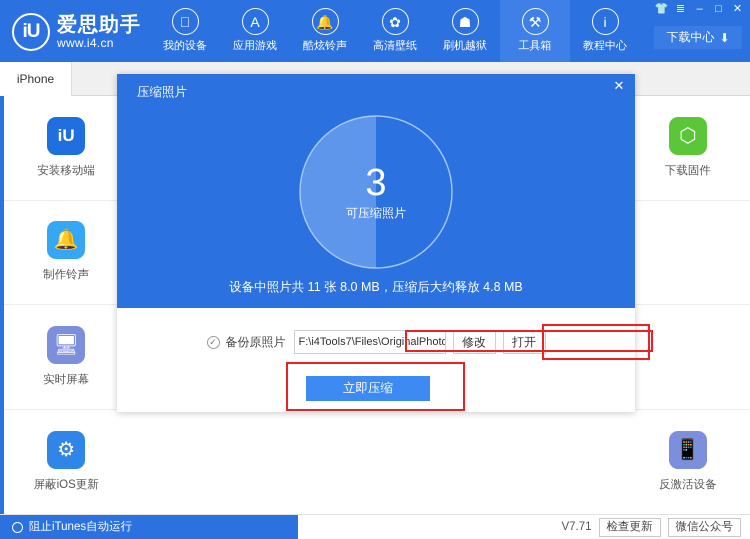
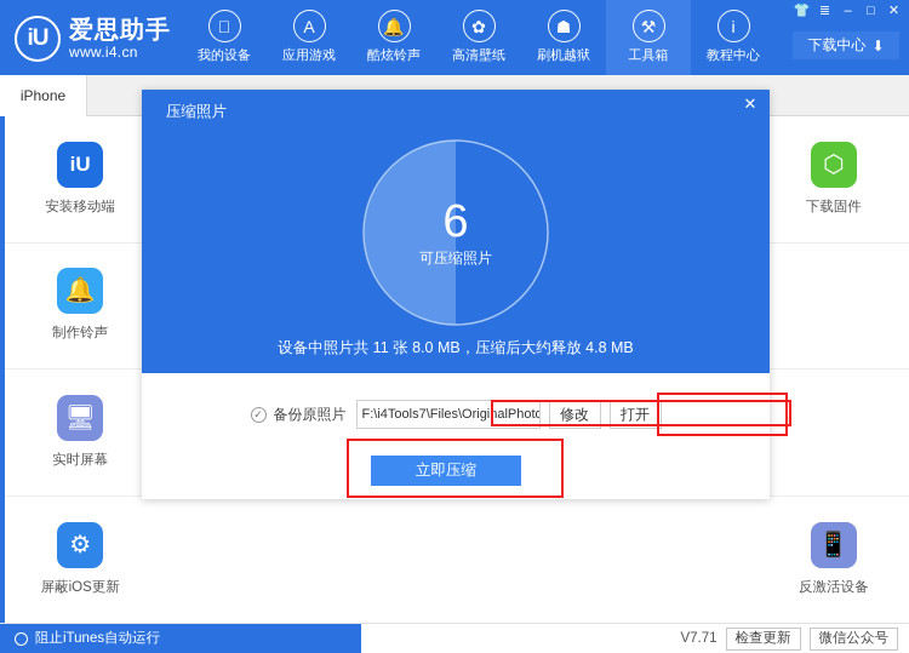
  iU
  爱思助手
  www.i4.cn
  
  我的设备
  A
  应用游戏
  🔔
  酷炫铃声
  ✿
  高清壁纸
  ☗
  刷机越狱
  ⚒
  工具箱
  i
  教程中心
  👕
  ≣
  –
  □
  ✕
  下载中心
  ⬇
  iPhone
  iU
  安装移动端
  ⬡
  下载固件
  🔔
  制作铃声
  🖥
  实时屏幕
  ⚙
  屏蔽iOS更新
  📱
  反激活设备
  压缩照片
  ✕
- 3
+ 6
  可压缩照片
  设备中照片共 11 张 8.0 MB，压缩后大约释放 4.8 MB
  ✓
  备份原照片
  F:\i4Tools7\Files\OriginalPhoto
  修改
  打开
  立即压缩
  阻止iTunes自动运行
  V7.71
  检查更新
  微信公众号
